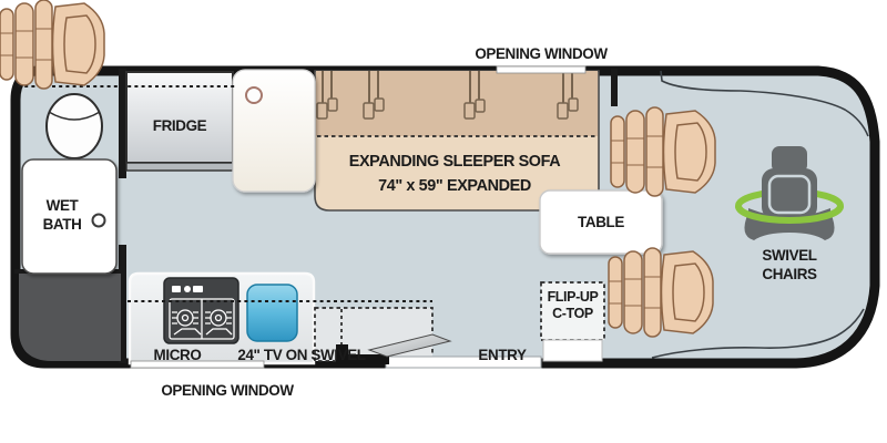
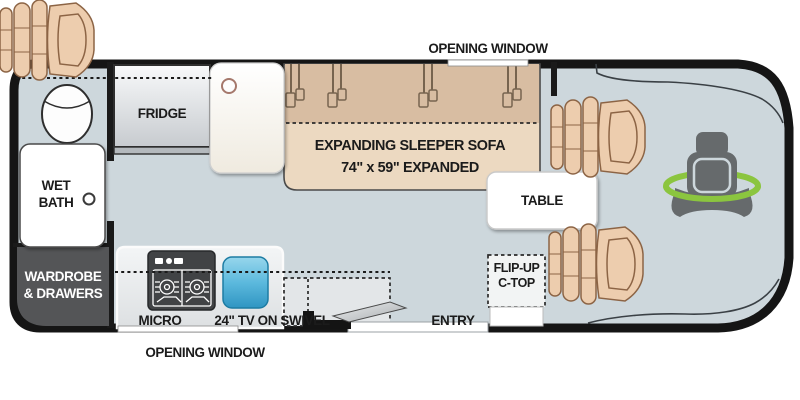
  OPENING WINDOW
  OPENING WINDOW
  FRIDGE
  WET
  BATH
+ WARDROBE
+ & DRAWERS
  EXPANDING SLEEPER SOFA
  74" x 59" EXPANDED
  TABLE
  MICRO
  24" TV ON SWIVEL
  ENTRY
  FLIP-UP
  C-TOP
- SWIVEL
- CHAIRS
